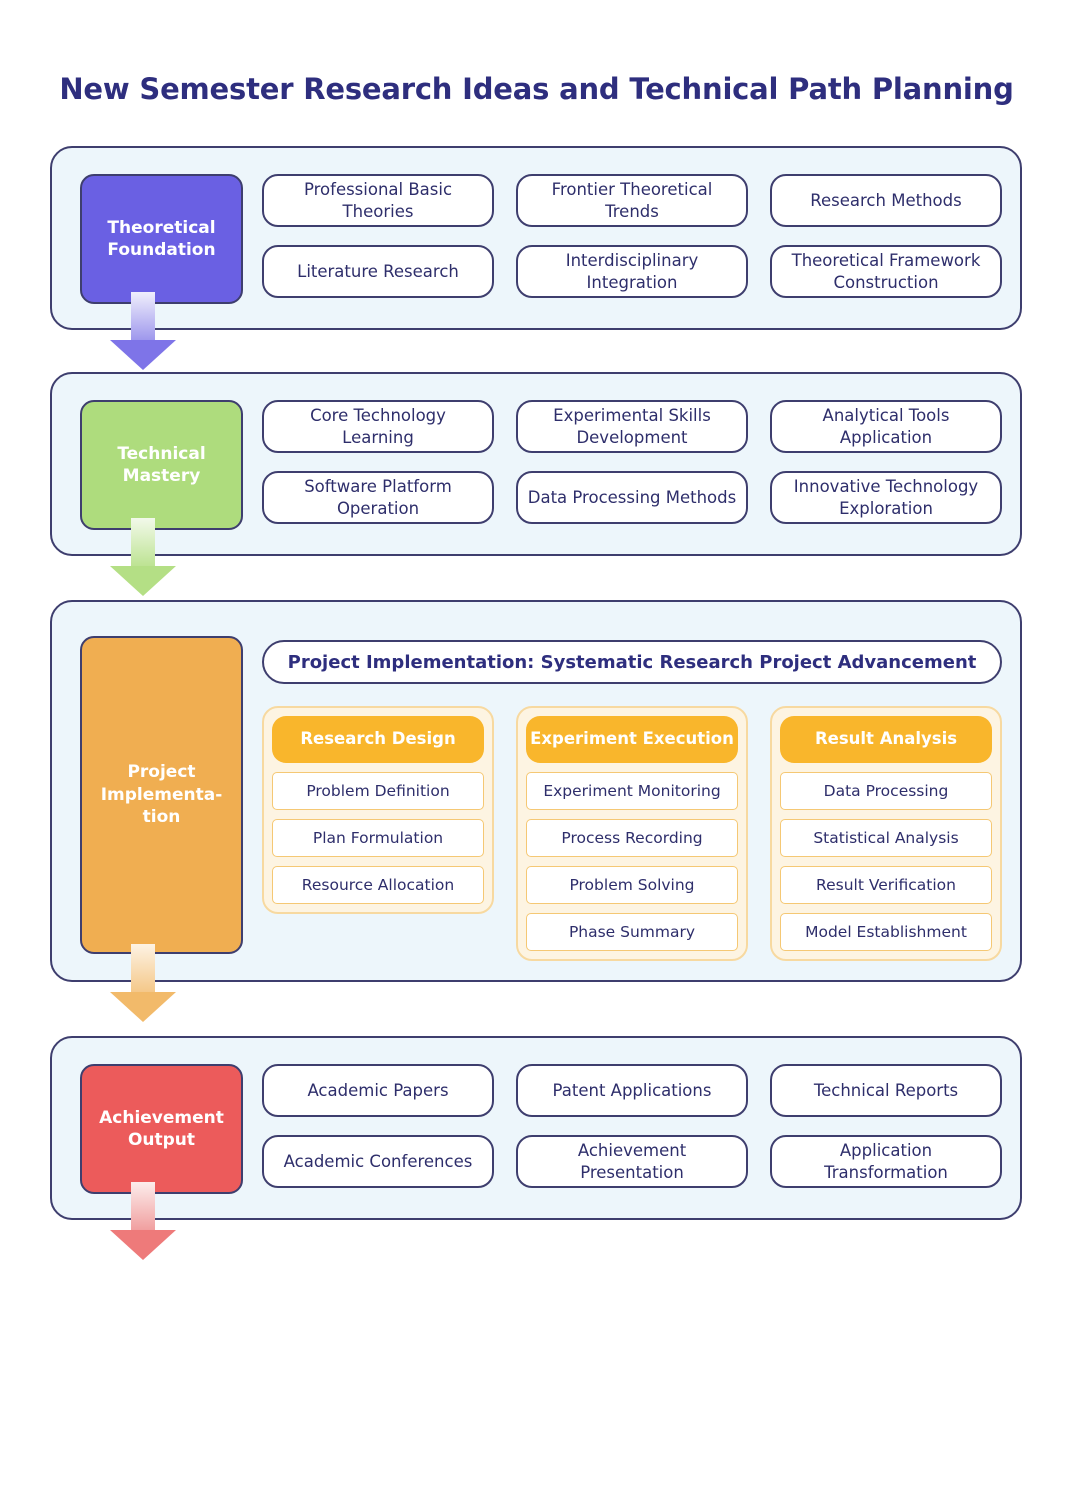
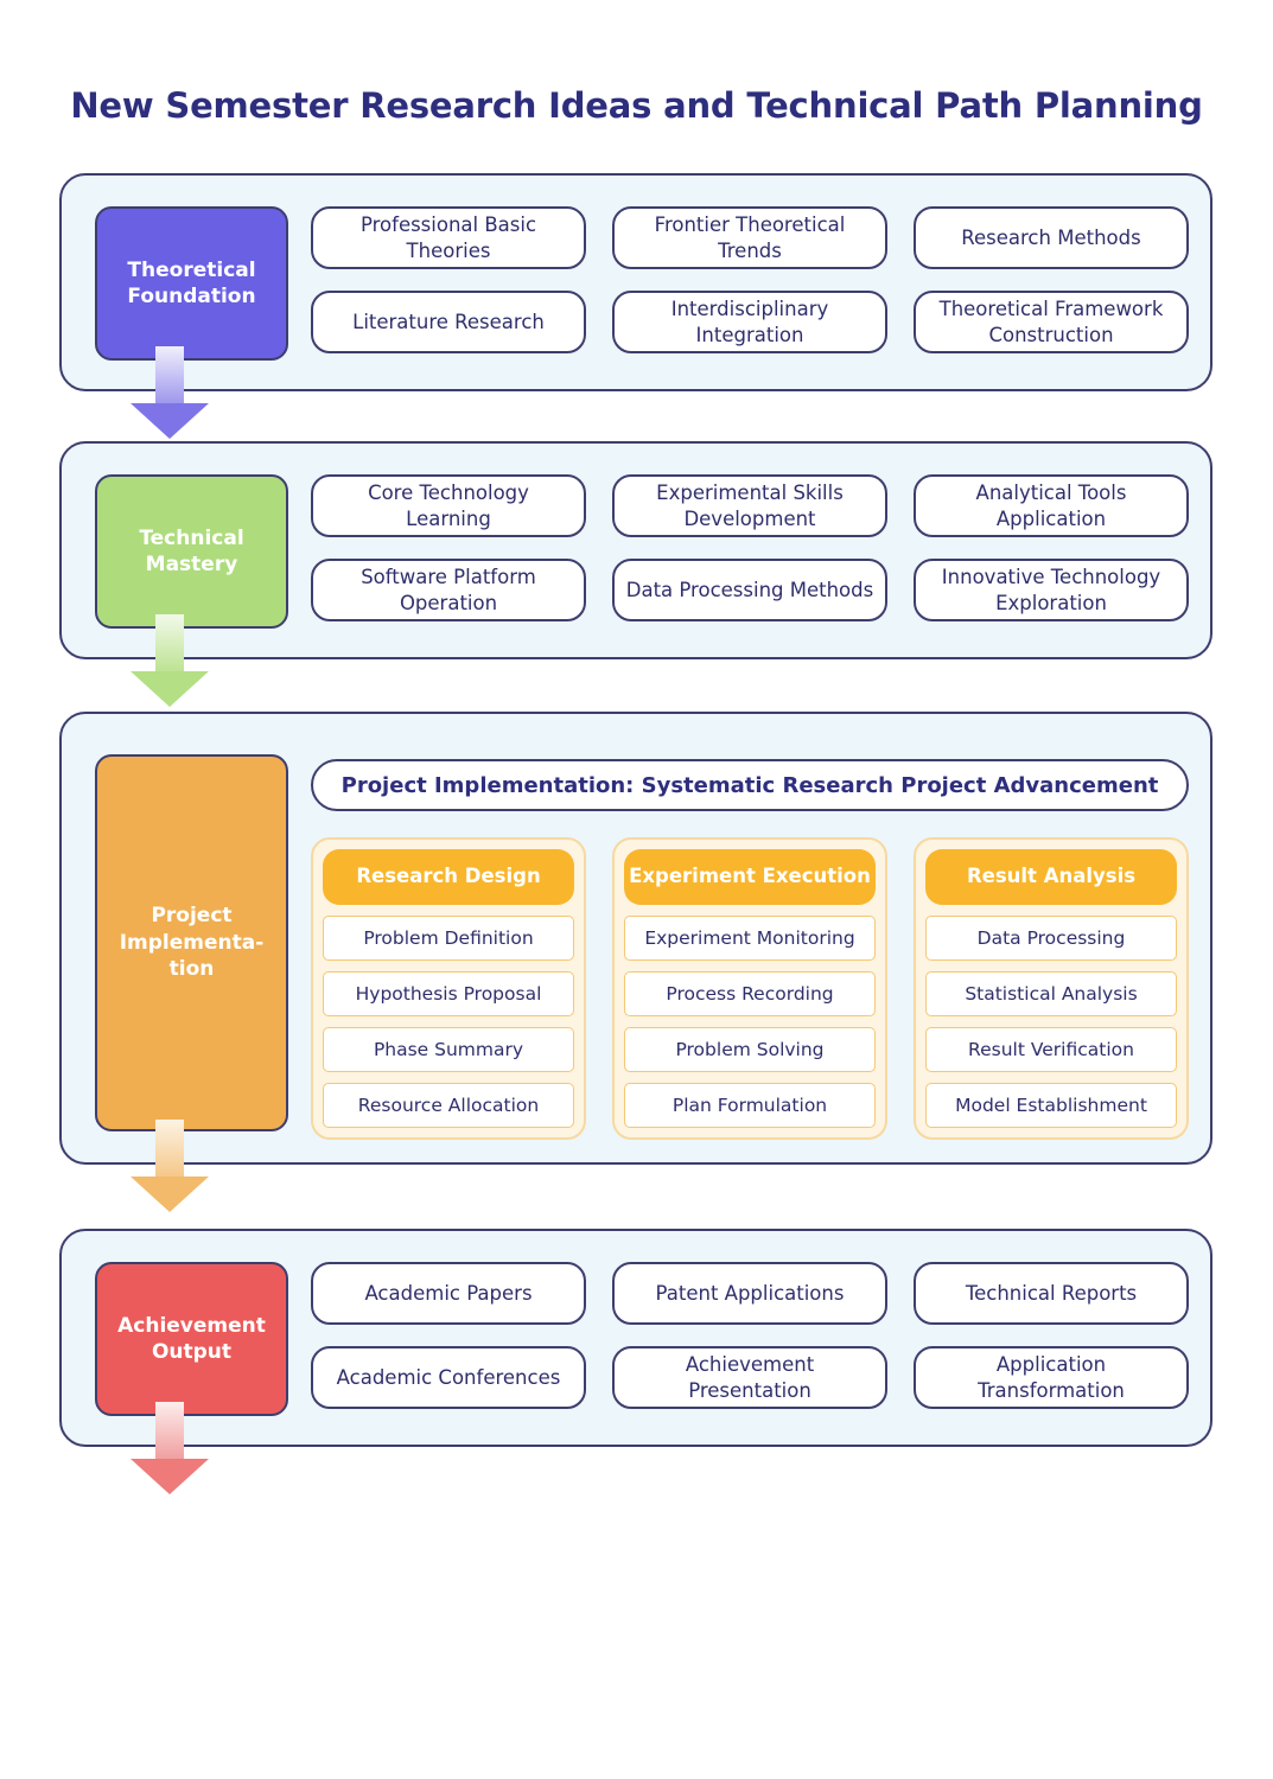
  New Semester Research Ideas and Technical Path Planning
  Theoretical Foundation
  Professional Basic Theories
  Frontier Theoretical Trends
  Research Methods
  Literature Research
  Interdisciplinary Integration
  Theoretical Framework Construction
  Technical Mastery
  Core Technology Learning
  Experimental Skills Development
  Analytical Tools Application
  Software Platform Operation
  Data Processing Methods
  Innovative Technology Exploration
  Project Implementa-tion
  Project Implementation: Systematic Research Project Advancement
  Research Design
  Problem Definition
+ Hypothesis Proposal
- Plan Formulation
+ Phase Summary
  Resource Allocation
  Experiment Execution
  Experiment Monitoring
  Process Recording
  Problem Solving
- Phase Summary
+ Plan Formulation
  Result Analysis
  Data Processing
  Statistical Analysis
  Result Verification
  Model Establishment
  Achievement Output
  Academic Papers
  Patent Applications
  Technical Reports
  Academic Conferences
  Achievement Presentation
  Application Transformation
